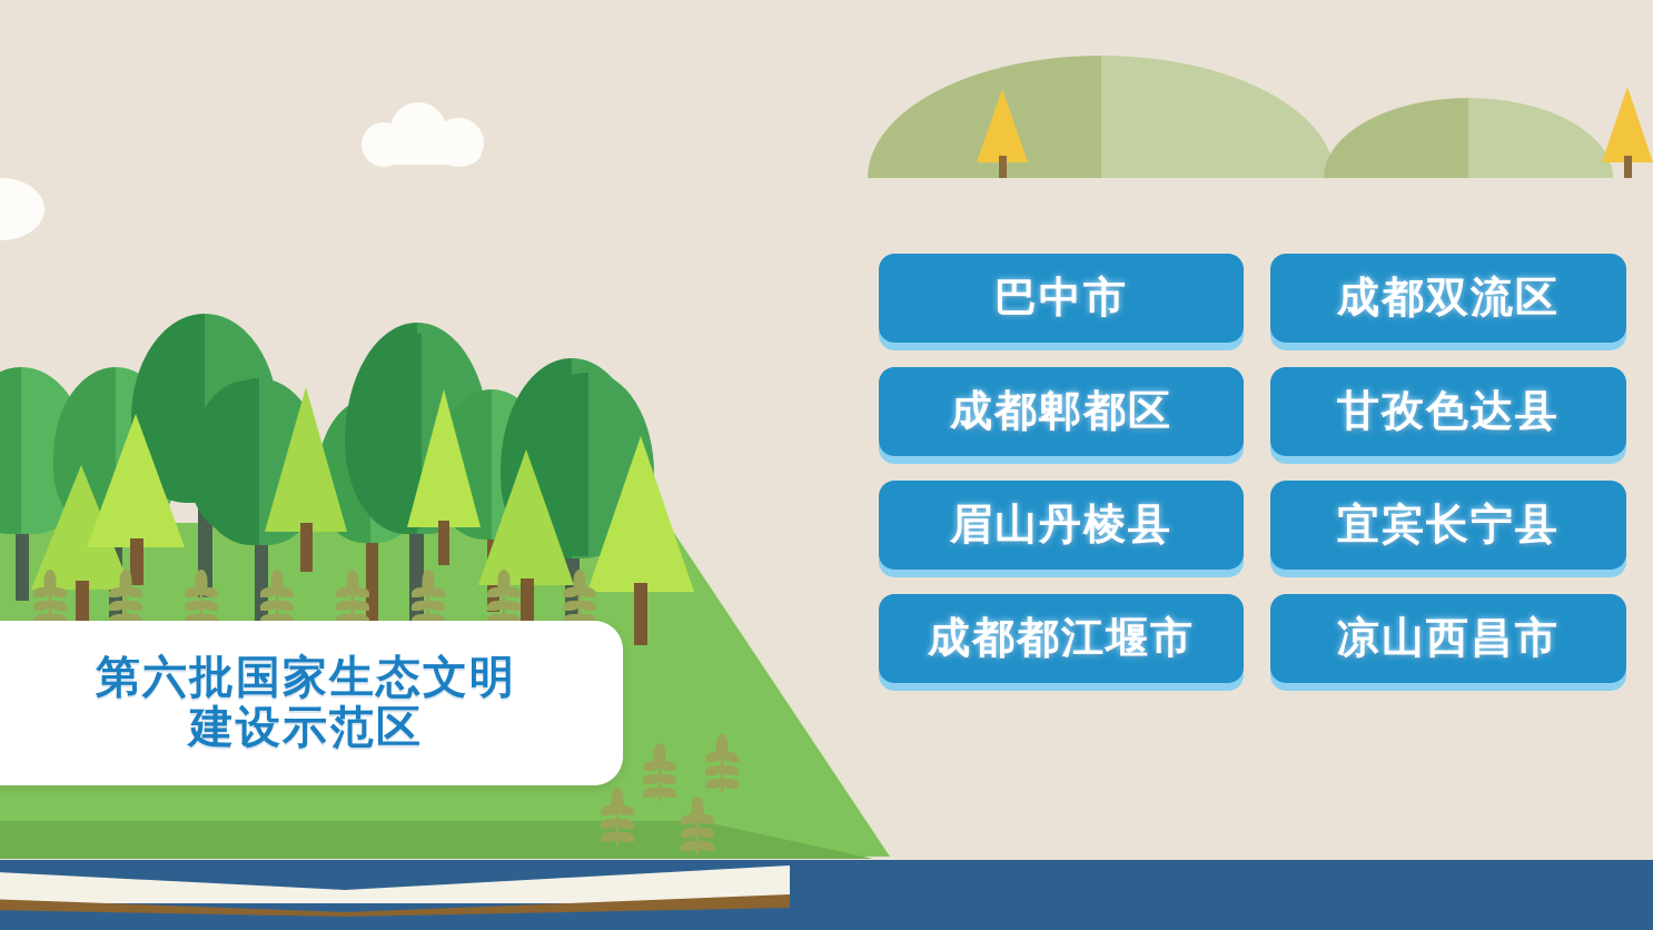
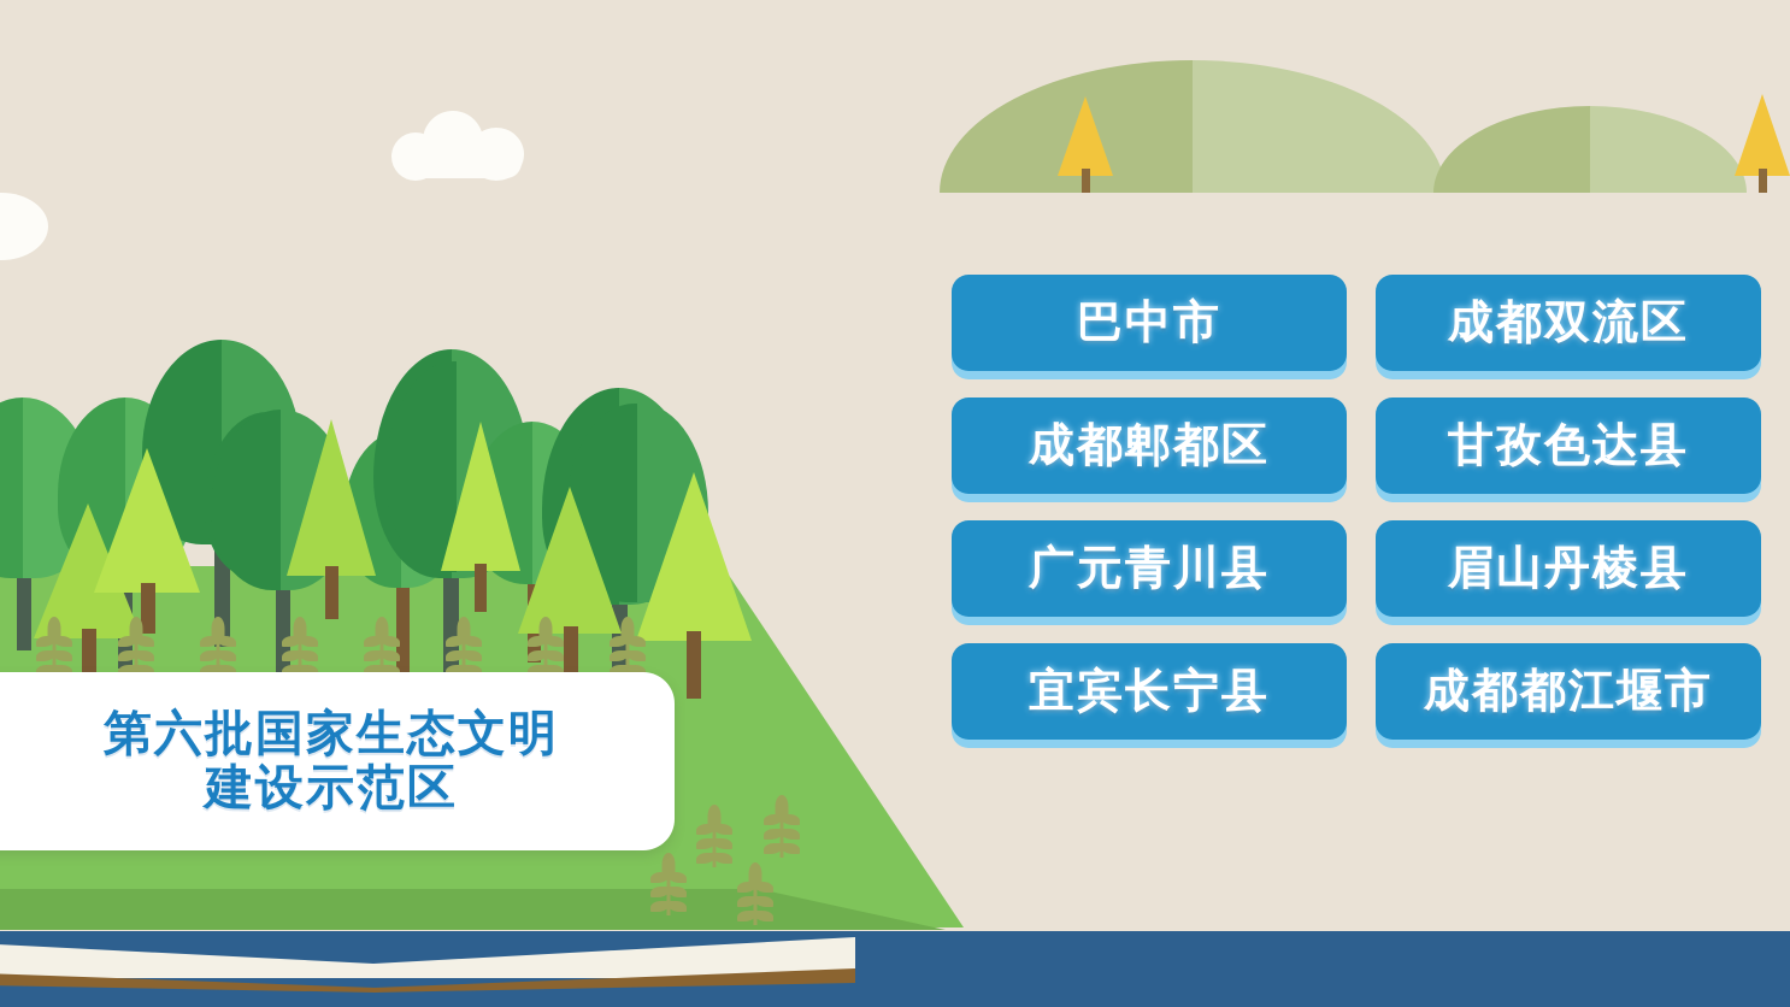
  第六批国家生态文明
  建设示范区
  巴中市
  成都双流区
  成都郫都区
  甘孜色达县
+ 广元青川县
  眉山丹棱县
  宜宾长宁县
  成都都江堰市
- 凉山西昌市
